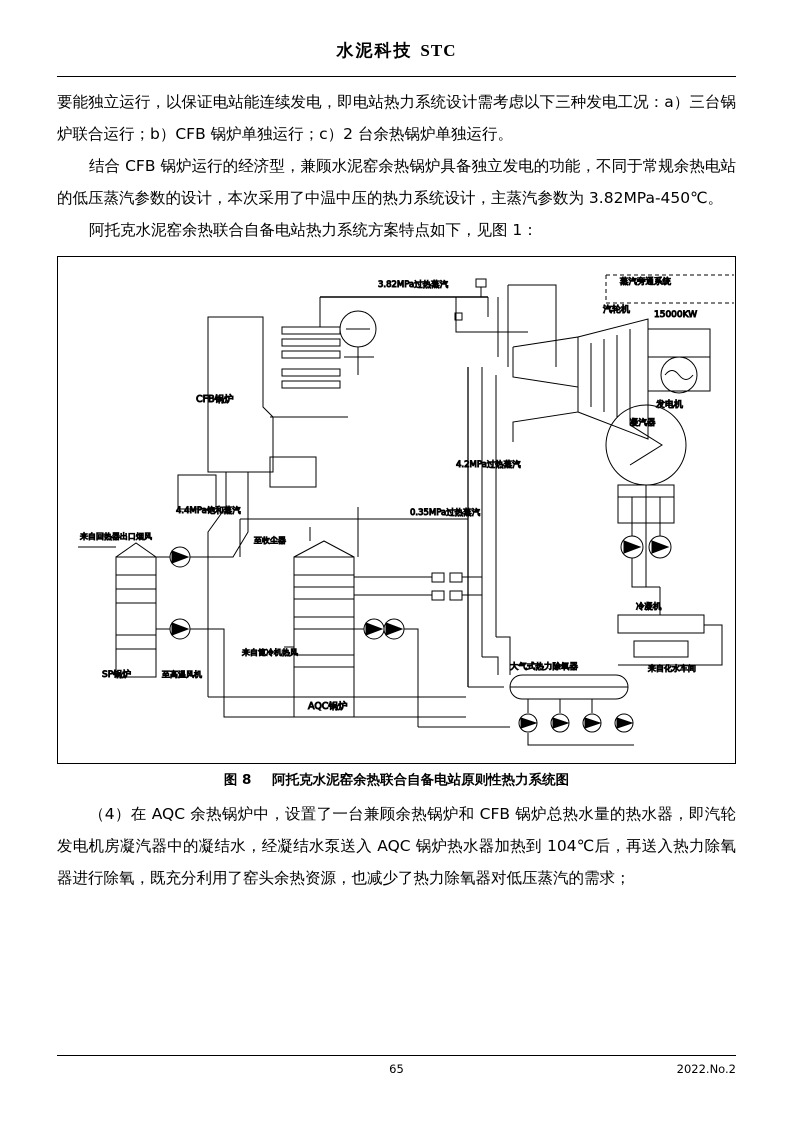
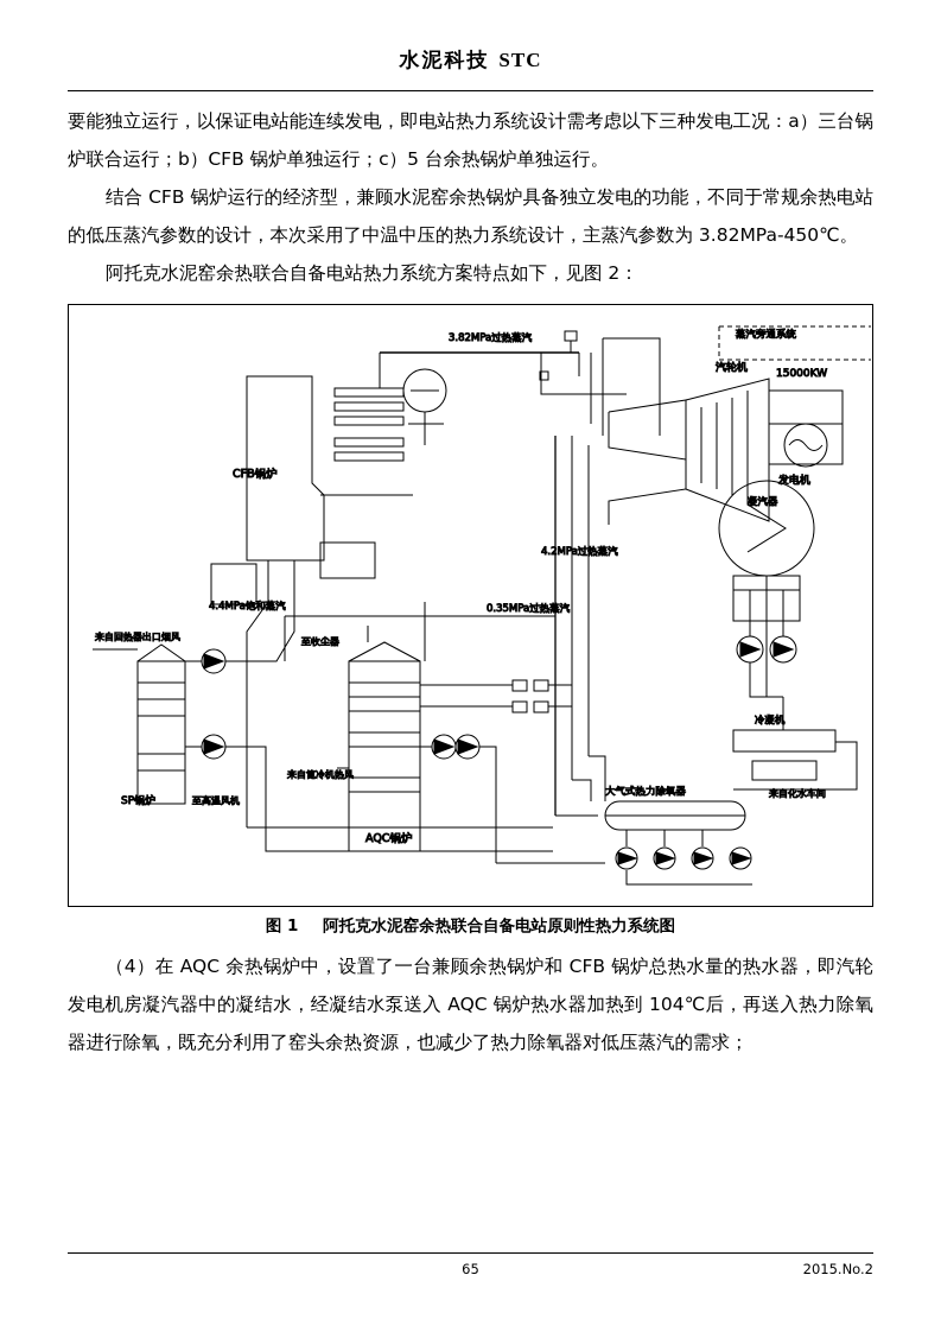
  水泥科技 STC
- 要能独立运行，以保证电站能连续发电，即电站热力系统设计需考虑以下三种发电工况：a）三台锅炉联合运行；b）CFB 锅炉单独运行；c）2 台余热锅炉单独运行。
+ 要能独立运行，以保证电站能连续发电，即电站热力系统设计需考虑以下三种发电工况：a）三台锅炉联合运行；b）CFB 锅炉单独运行；c）5 台余热锅炉单独运行。
  结合 CFB 锅炉运行的经济型，兼顾水泥窑余热锅炉具备独立发电的功能，不同于常规余热电站的低压蒸汽参数的设计，本次采用了中温中压的热力系统设计，主蒸汽参数为 3.82MPa-450℃。
- 阿托克水泥窑余热联合自备电站热力系统方案特点如下，见图 1：
+ 阿托克水泥窑余热联合自备电站热力系统方案特点如下，见图 2：
  CFB锅炉
  3.82MPa过热蒸汽
  蒸汽旁通系统
  汽轮机
  15000KW
  发电机
  凝汽器
  4.2MPa过热蒸汽
  0.35MPa过热蒸汽
  4.4MPa饱和蒸汽
  SP锅炉
  来自回热器出口烟风
  至高温风机
  AQC锅炉
  至收尘器
  来自篦冷机热风
  大气式热力除氧器
  冷凝机
  来自化水车间
- 图 8 阿托克水泥窑余热联合自备电站原则性热力系统图
+ 图 1 阿托克水泥窑余热联合自备电站原则性热力系统图
  （4）在 AQC 余热锅炉中，设置了一台兼顾余热锅炉和 CFB 锅炉总热水量的热水器，即汽轮发电机房凝汽器中的凝结水，经凝结水泵送入 AQC 锅炉热水器加热到 104℃后，再送入热力除氧器进行除氧，既充分利用了窑头余热资源，也减少了热力除氧器对低压蒸汽的需求；
  65
- 2022.No.2
+ 2015.No.2
